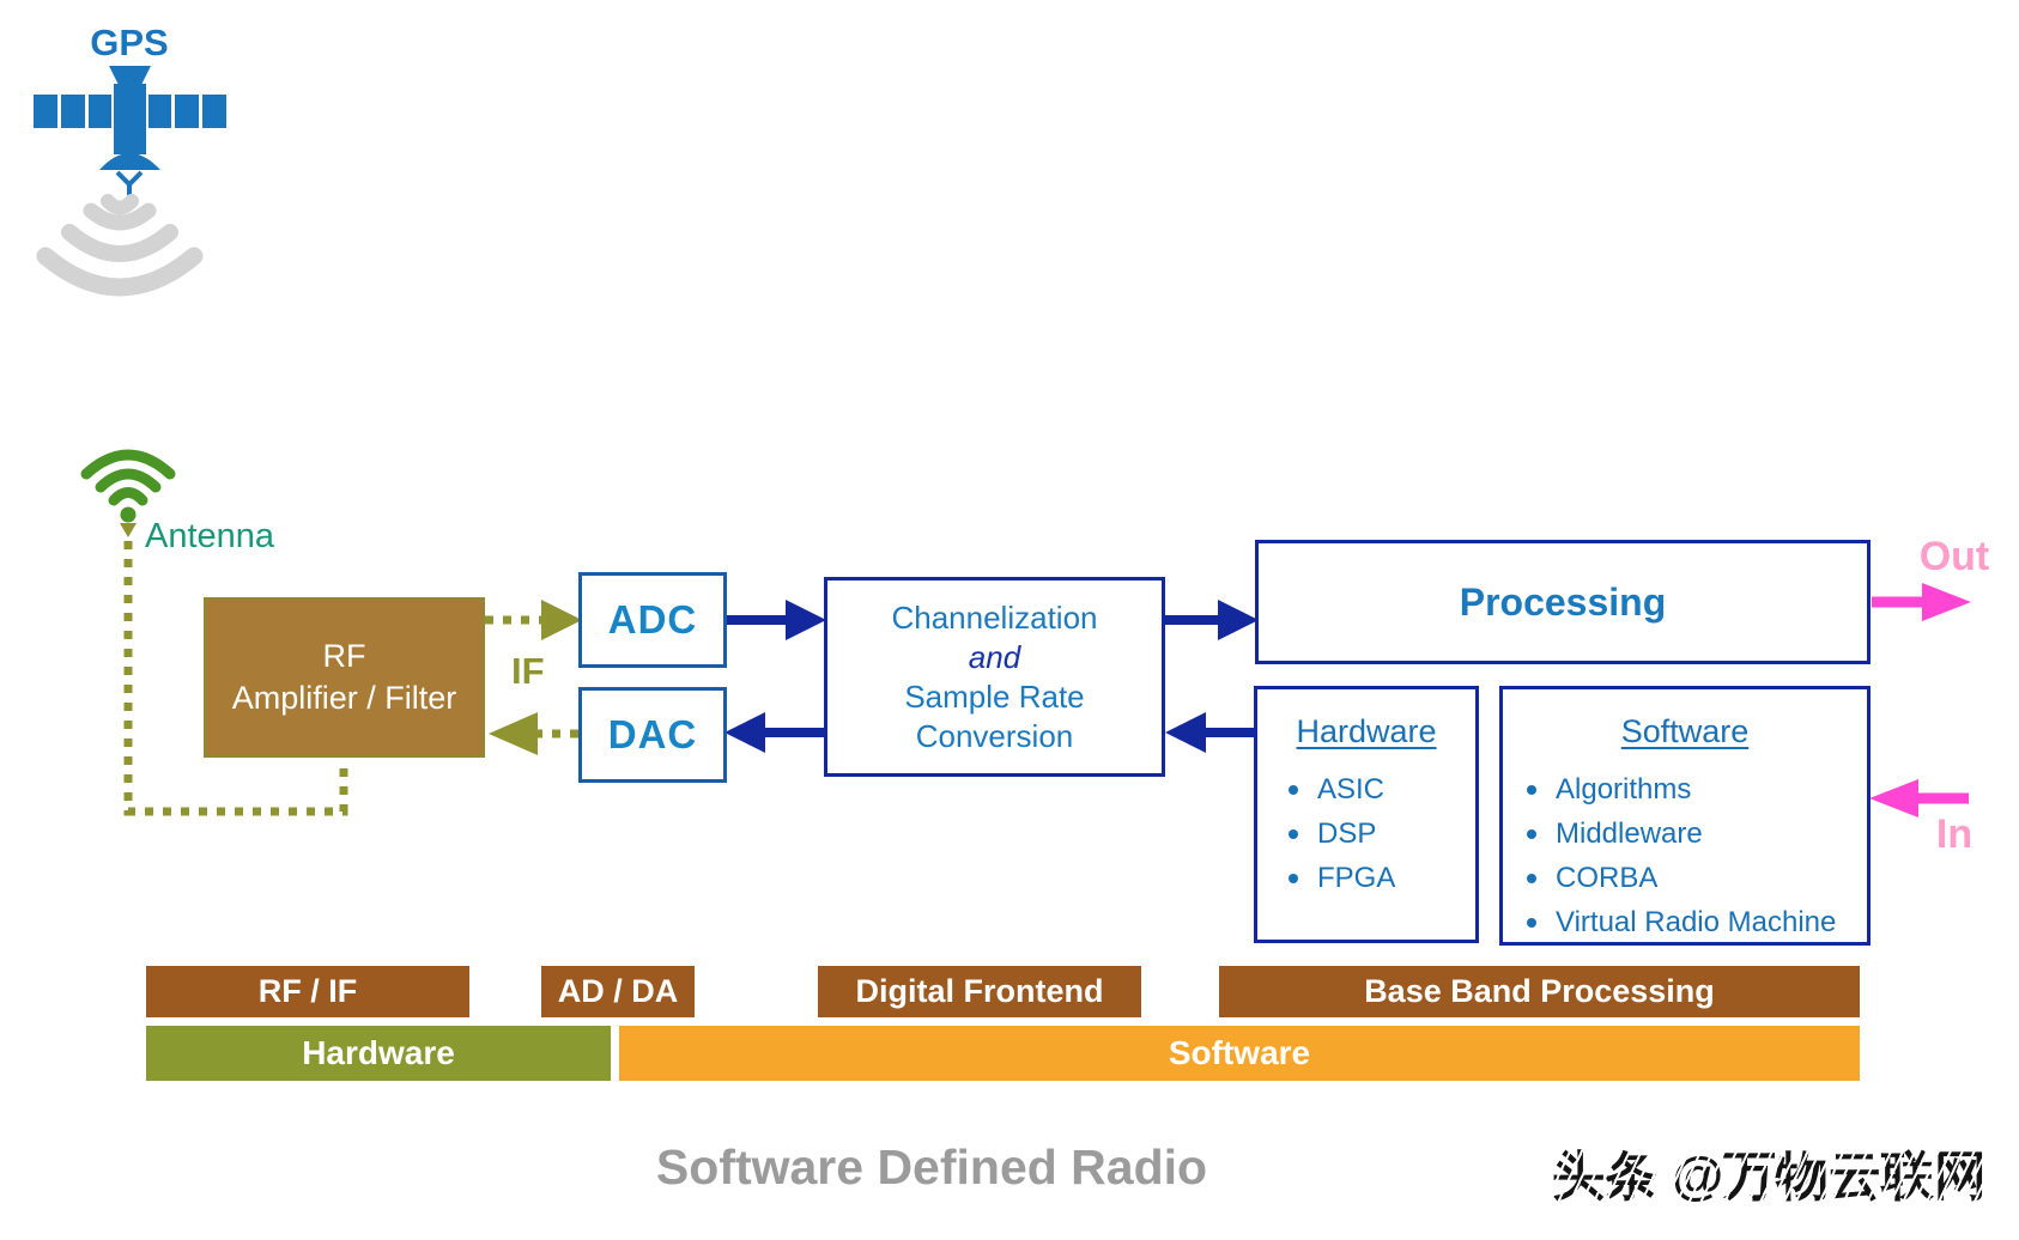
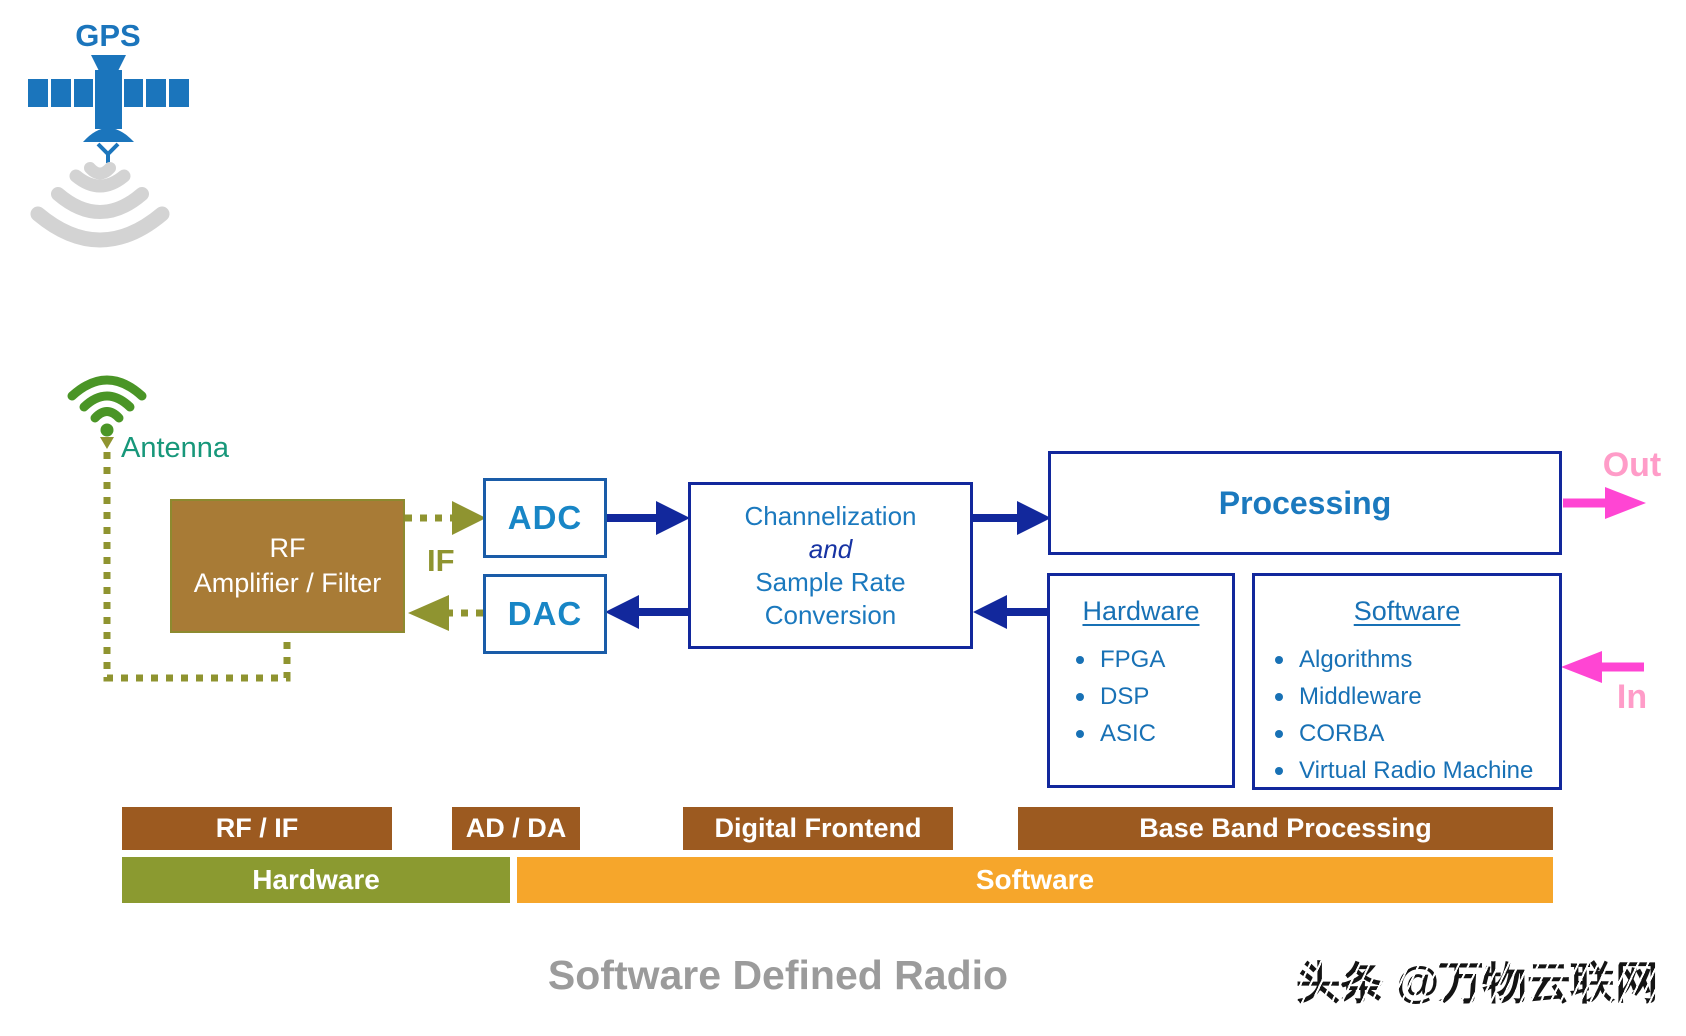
  GPS
  Antenna
  IF
  Out
  In
  RF
  Amplifier / Filter
  ADC
  DAC
  Channelization
  and
  Sample Rate
  Conversion
  Processing
  Hardware
- ASIC
+ FPGA
  DSP
- FPGA
+ ASIC
  Software
  Algorithms
  Middleware
  CORBA
  Virtual Radio Machine
  RF / IF
  AD / DA
  Digital Frontend
  Base Band Processing
  Hardware
  Software
  Software Defined Radio
  头条 @万物云联网
